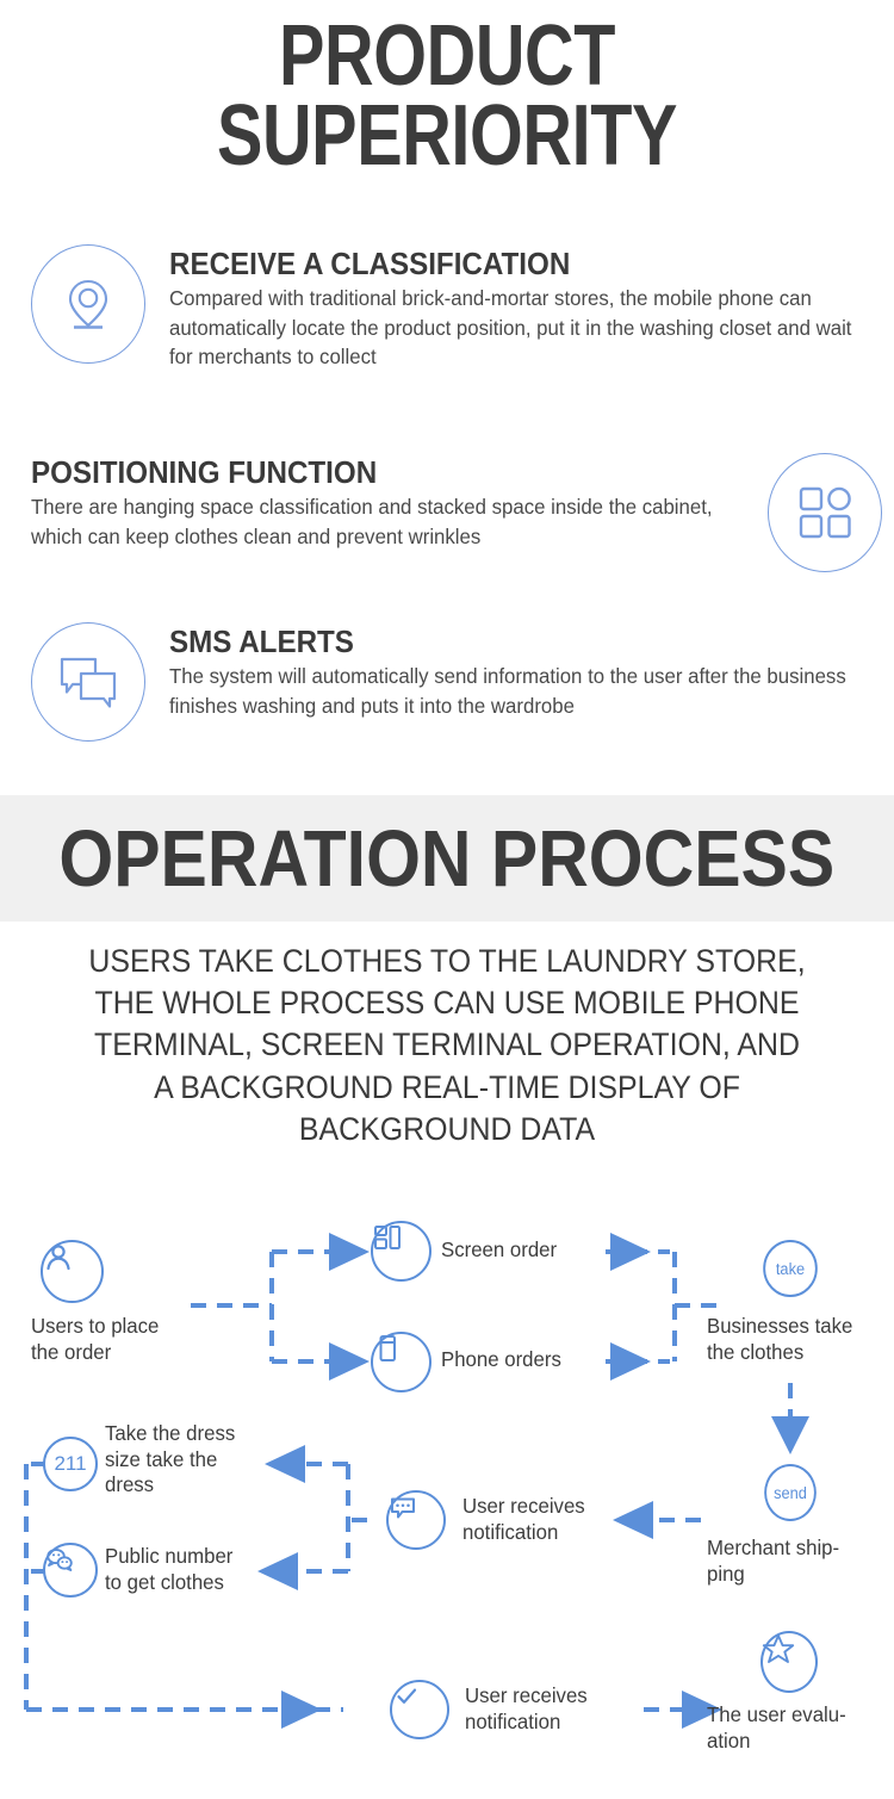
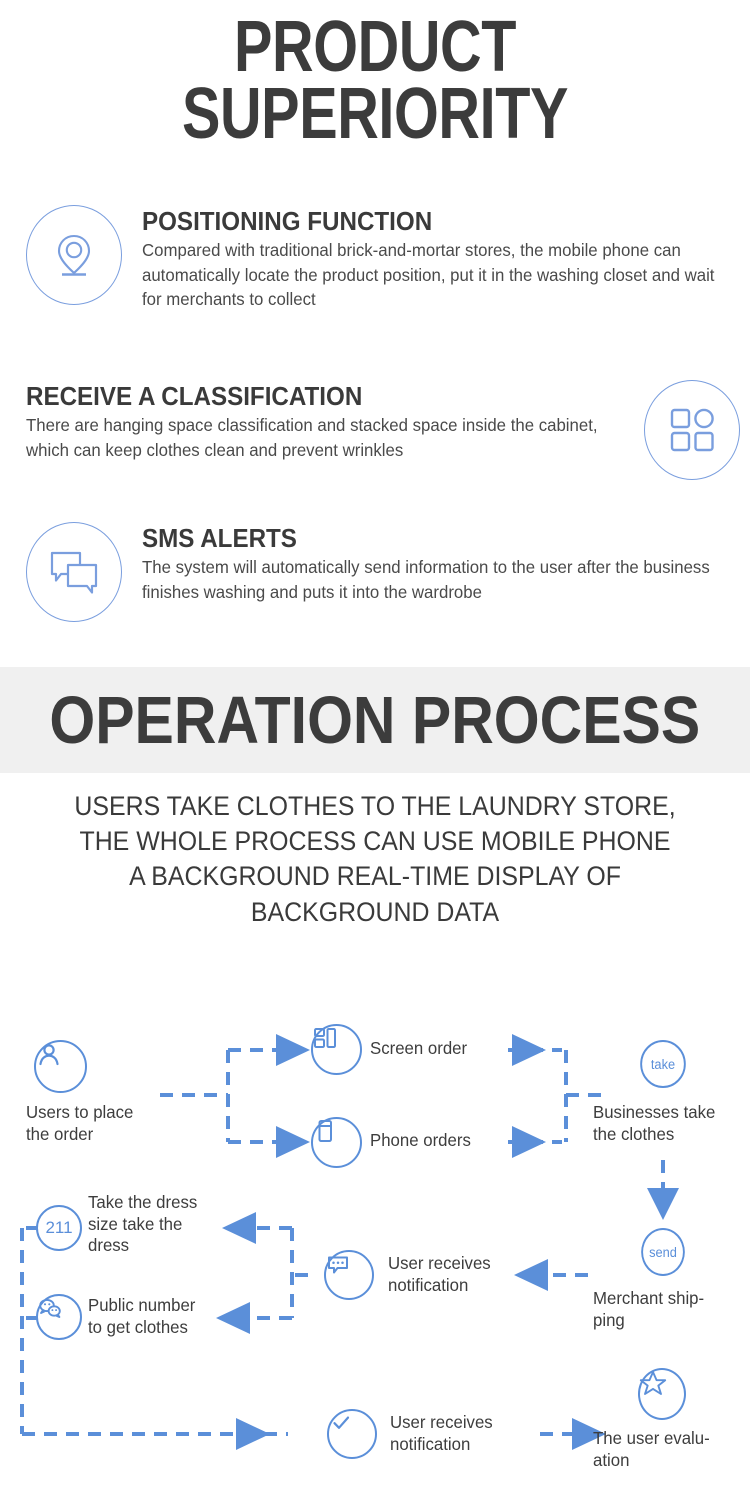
  PRODUCT
  SUPERIORITY
- RECEIVE A CLASSIFICATION
+ POSITIONING FUNCTION
  Compared with traditional brick-and-mortar stores, the mobile phone can automatically locate the product position, put it in the washing closet and wait for merchants to collect
- POSITIONING FUNCTION
+ RECEIVE A CLASSIFICATION
  There are hanging space classification and stacked space inside the cabinet, which can keep clothes clean and prevent wrinkles
  SMS ALERTS
  The system will automatically send information to the user after the business finishes washing and puts it into the wardrobe
  OPERATION PROCESS
  USERS TAKE CLOTHES TO THE LAUNDRY STORE,
  THE WHOLE PROCESS CAN USE MOBILE PHONE
- TERMINAL, SCREEN TERMINAL OPERATION, AND
  A BACKGROUND REAL-TIME DISPLAY OF
  BACKGROUND DATA
  Users to place
  the order
  Screen order
  Phone orders
  take
  Businesses take
  the clothes
  send
  Merchant ship-
  ping
  User receives
  notification
  211
  Take the dress
  size take the
  dress
  Public number
  to get clothes
  User receives
  notification
  The user evalu-
  ation
